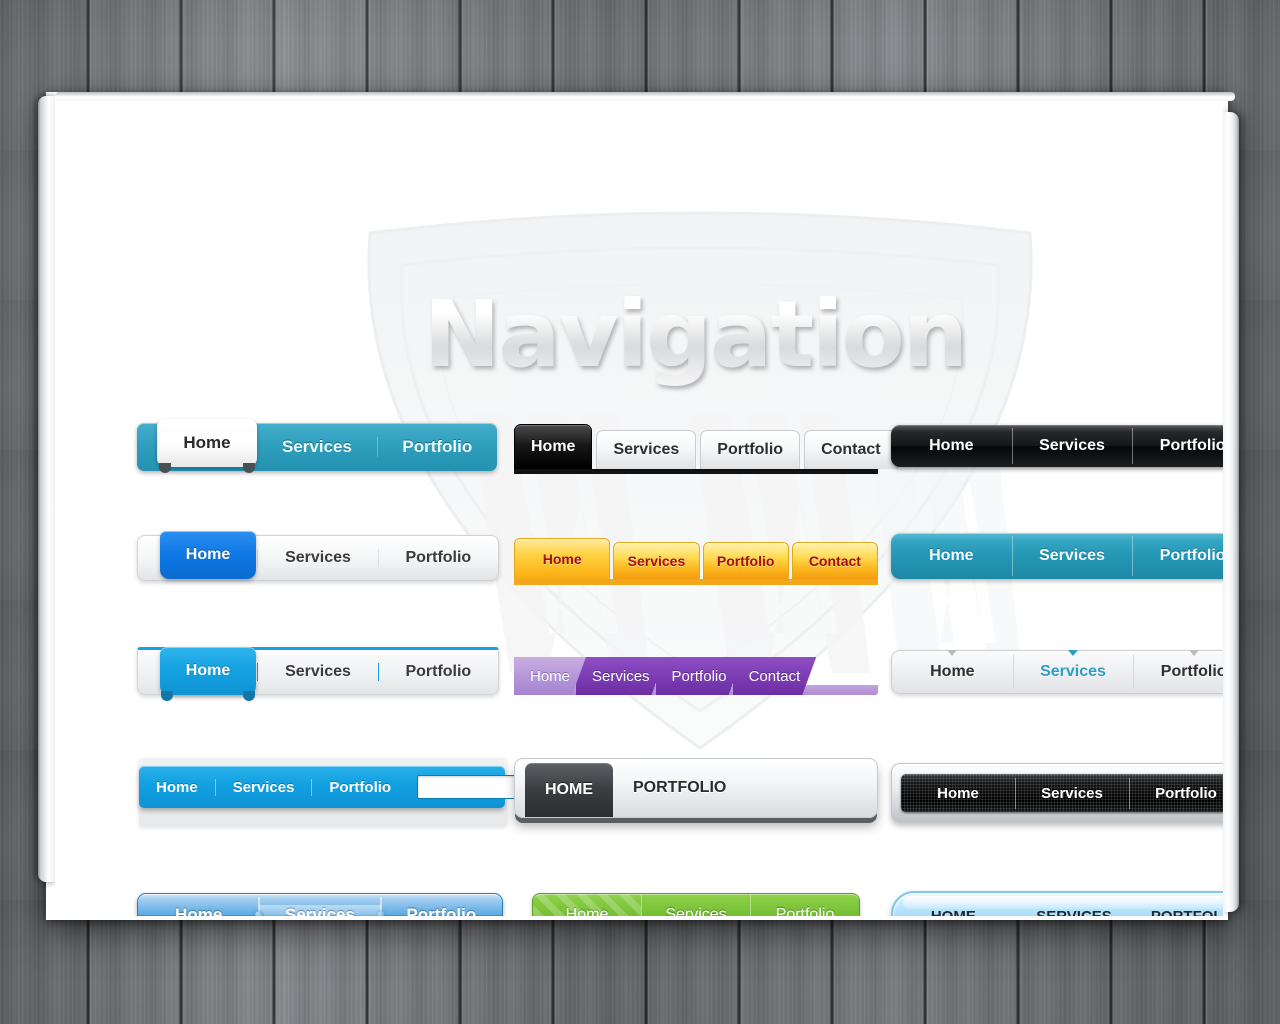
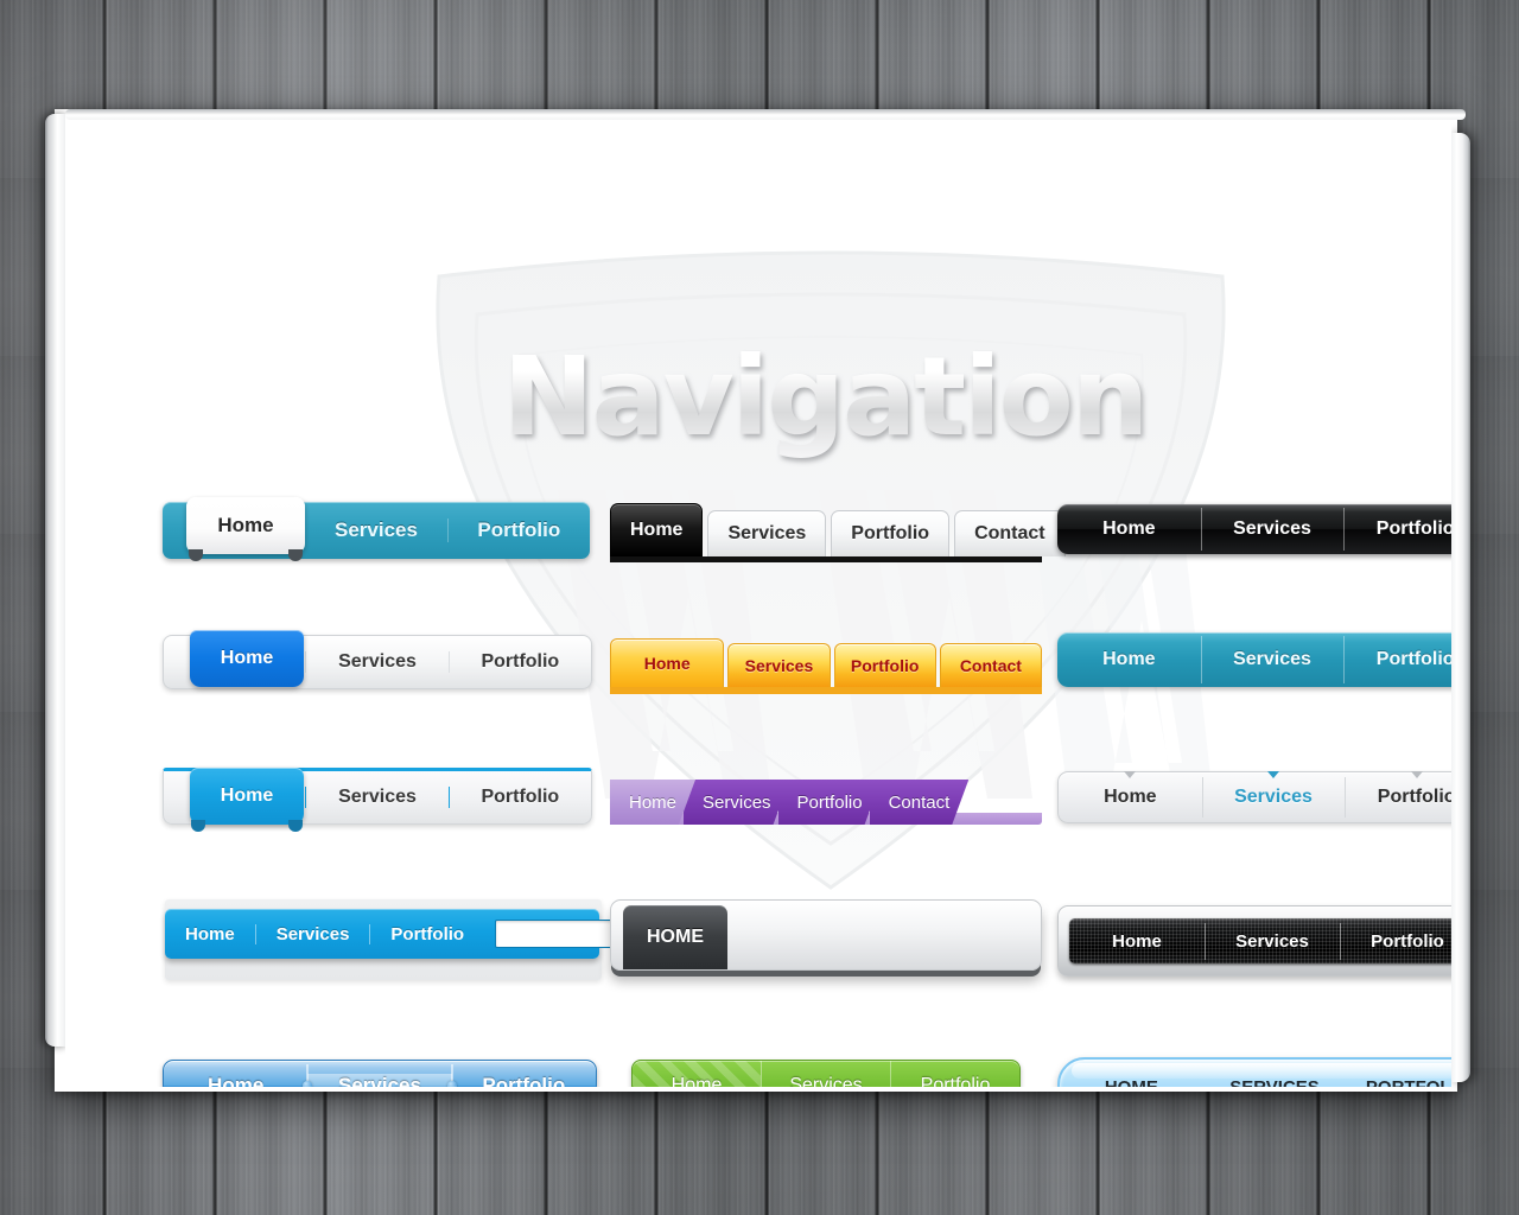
  Navigation
  Services
  Portfolio
  Home
  Services
  Portfolio
  Home
  Services
  Portfolio
  Home
  Home
  Services
  Portfolio
  Home
  Services
  Portfolio
  Home
  Services
  Portfolio
  Contact
  Home
  Services
  Portfolio
  Contact
  Home
  Services
  Portfolio
  Contact
  HOME
- PORTFOLIO
  Home
  Services
  Portfolio
  Home
  Services
  Portfolio
  Home
  Services
  Portfolio
  Home
  Services
  Portfolio
  Home
  Services
  Portfolio
